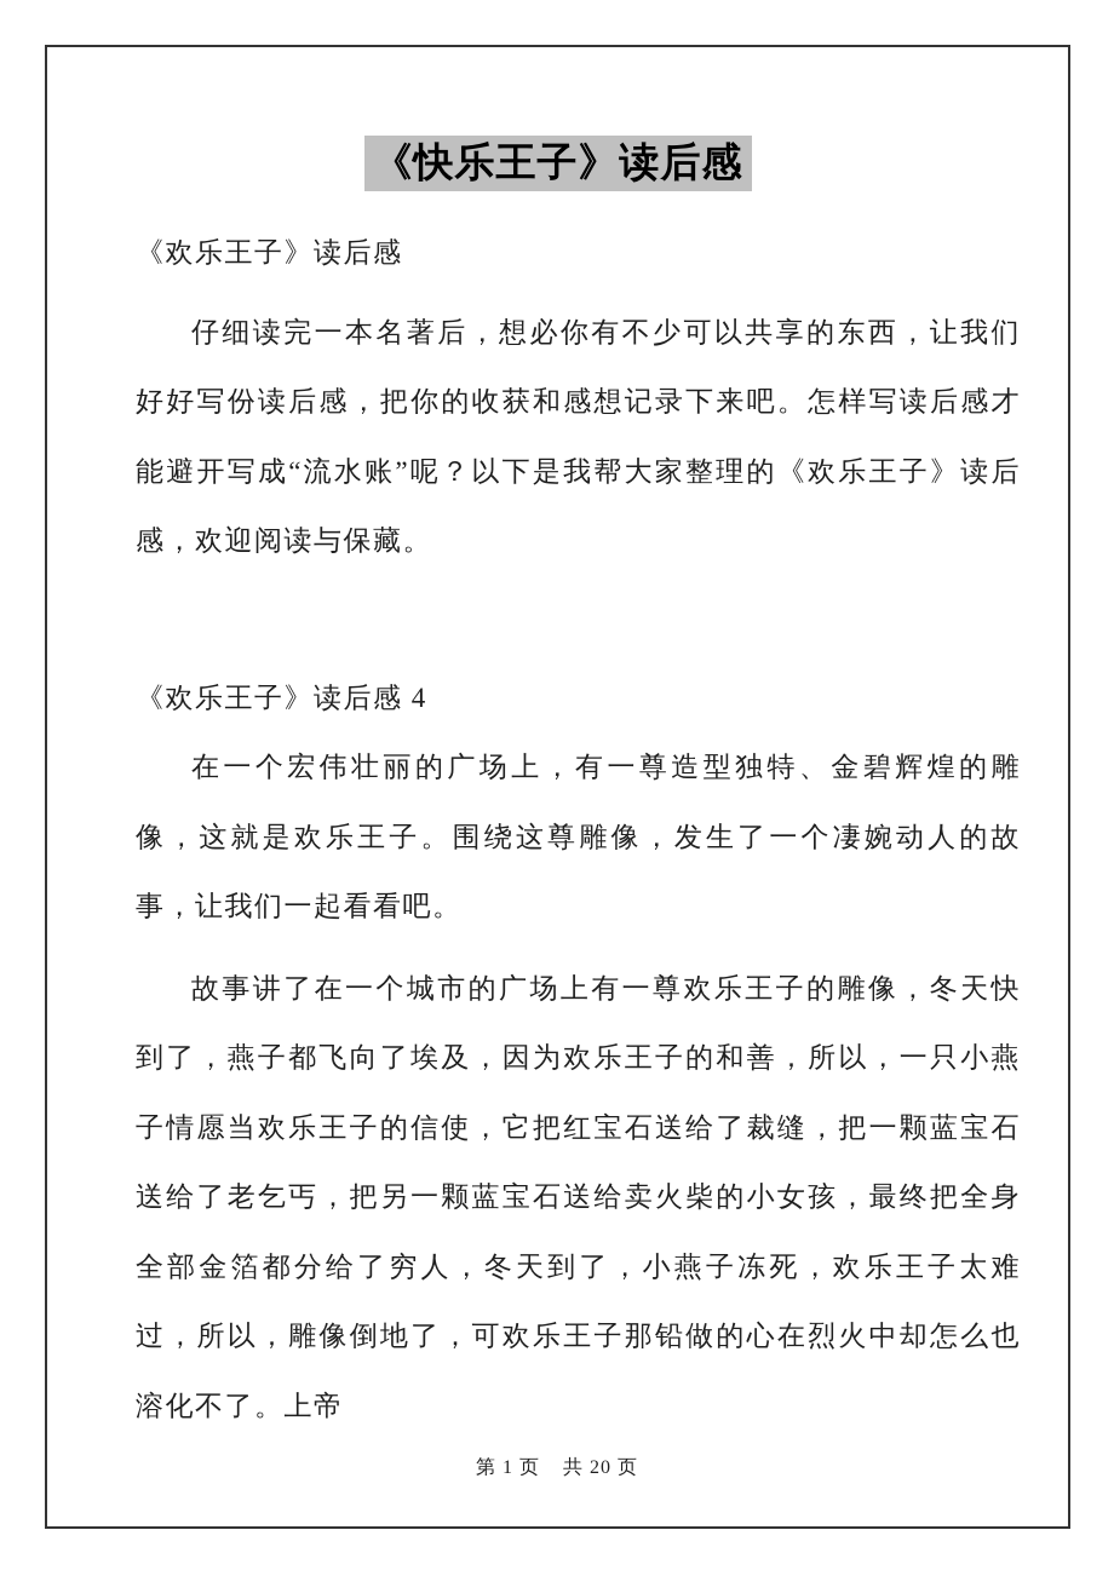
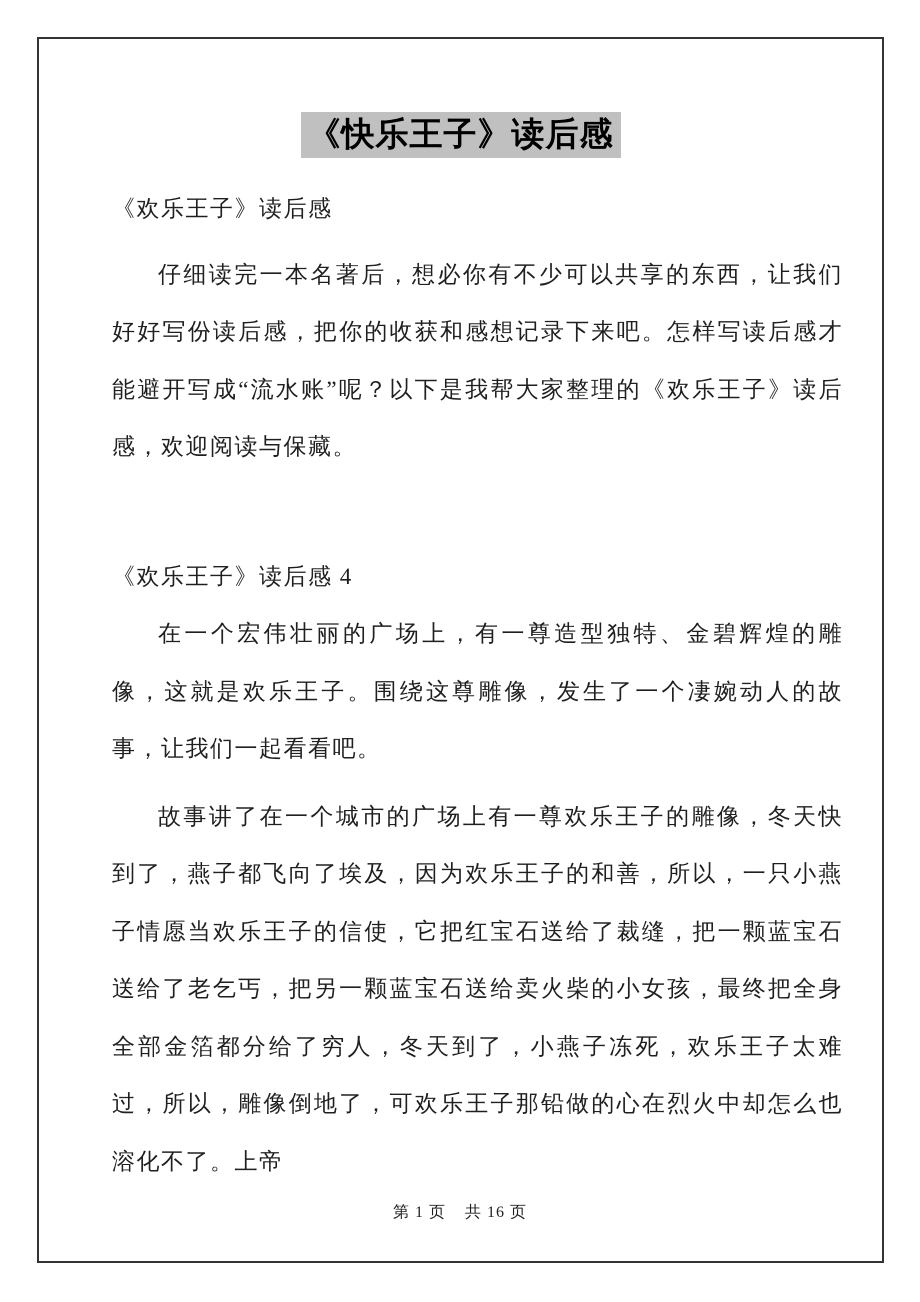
  《快乐王子》读后感
  《欢乐王子》读后感
  仔细读完一本名著后，想必你有不少可以共享的东西，让我们好好写份读后感，把你的收获和感想记录下来吧。怎样写读后感才能避开写成“流水账”呢？以下是我帮大家整理的《欢乐王子》读后感，欢迎阅读与保藏。
  《欢乐王子》读后感 4
  在一个宏伟壮丽的广场上，有一尊造型独特、金碧辉煌的雕像，这就是欢乐王子。围绕这尊雕像，发生了一个凄婉动人的故事，让我们一起看看吧。
  故事讲了在一个城市的广场上有一尊欢乐王子的雕像，冬天快到了，燕子都飞向了埃及，因为欢乐王子的和善，所以，一只小燕子情愿当欢乐王子的信使，它把红宝石送给了裁缝，把一颗蓝宝石送给了老乞丐，把另一颗蓝宝石送给卖火柴的小女孩，最终把全身全部金箔都分给了穷人，冬天到了，小燕子冻死，欢乐王子太难过，所以，雕像倒地了，可欢乐王子那铅做的心在烈火中却怎么也溶化不了。上帝
- 第 1 页 共 20 页
+ 第 1 页 共 16 页
